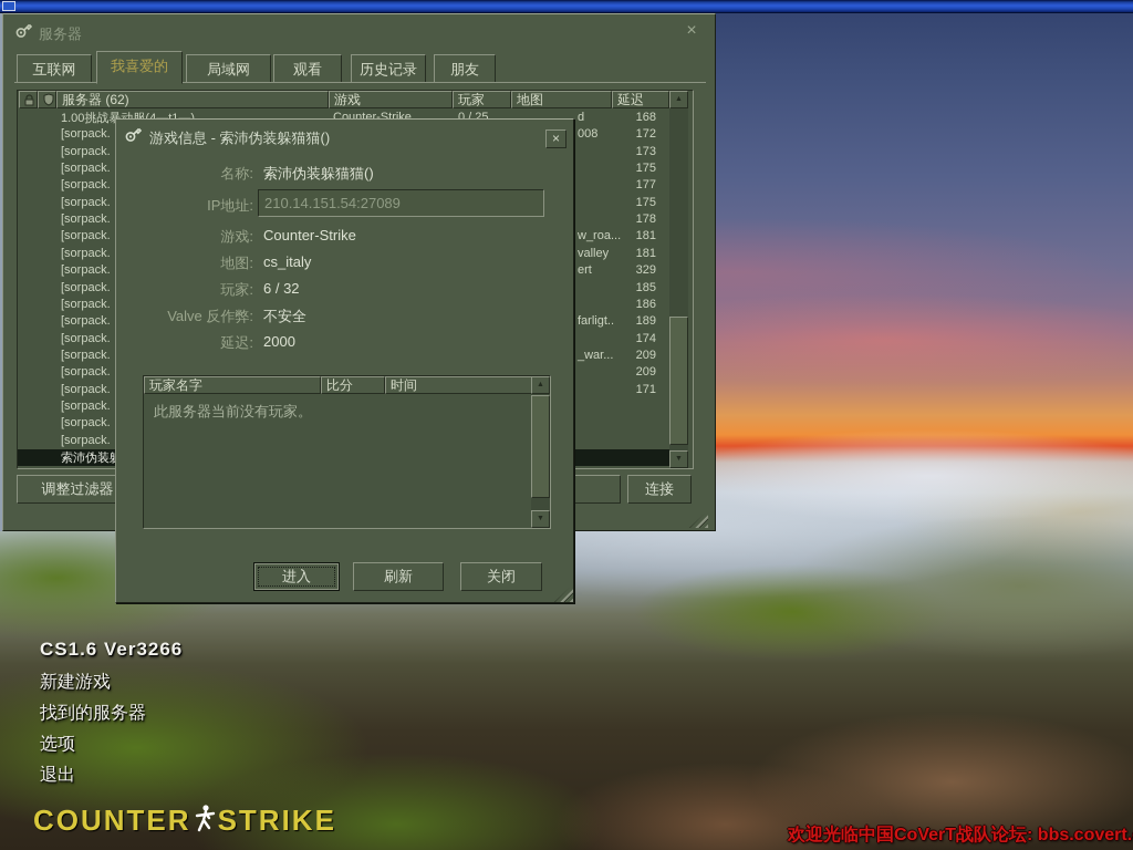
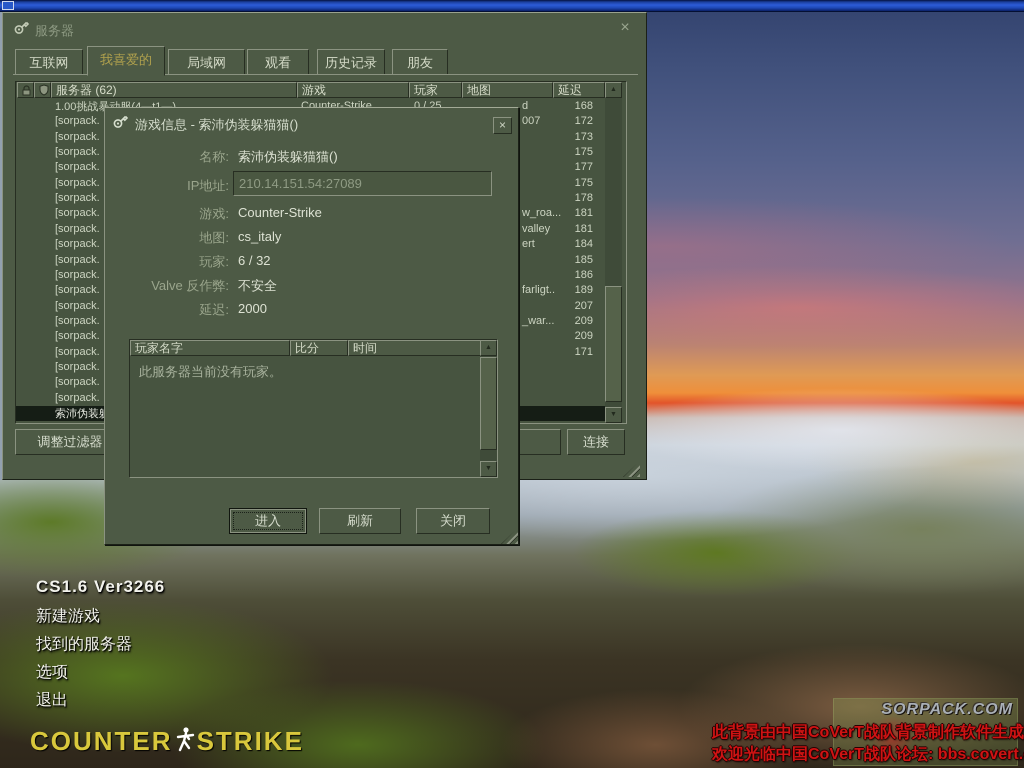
  服务器
  ×
  互联网
  我喜爱的
  局域网
  观看
  历史记录
  朋友
  服务器 (62)
  游戏
  玩家
  地图
  延迟
  Counter-Strike
  0 / 25
  d
  168
  [sorpack.
- 008
+ 007
  172
  [sorpack.
  173
  [sorpack.
  175
  [sorpack.
  177
  [sorpack.
  175
  [sorpack.
  178
  [sorpack.
  w_roa...
  181
  [sorpack.
  valley
  181
  [sorpack.
  ert
- 329
+ 184
  [sorpack.
  185
  [sorpack.
  186
  [sorpack.
  farligt..
  189
  [sorpack.
- 174
+ 207
  [sorpack.
  _war...
  209
  [sorpack.
  209
  [sorpack.
  171
  [sorpack.
  [sorpack.
  [sorpack.
  调整过滤器
  连接
  游戏信息 - 索沛伪装躲猫猫()
  ×
  名称:
  索沛伪装躲猫猫()
  IP地址:
  210.14.151.54:27089
  游戏:
  Counter-Strike
  地图:
  cs_italy
  玩家:
  6 / 32
  Valve 反作弊:
  不安全
  延迟:
  2000
  玩家名字
  比分
  时间
  此服务器当前没有玩家。
  进入
  刷新
  关闭
  CS1.6 Ver3266
  新建游戏
  找到的服务器
  选项
  退出
  COUNTER STRIKE
+ SORPACK.COM
+ 此背景由中国CoVerT战队背景制作软件生成
  欢迎光临中国CoVerT战队论坛: bbs.covert.
